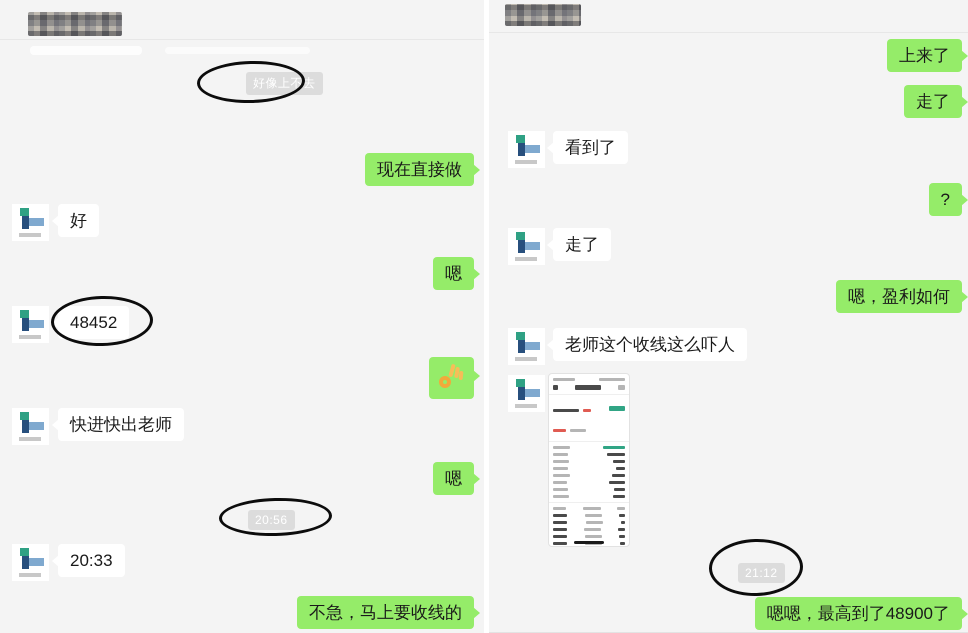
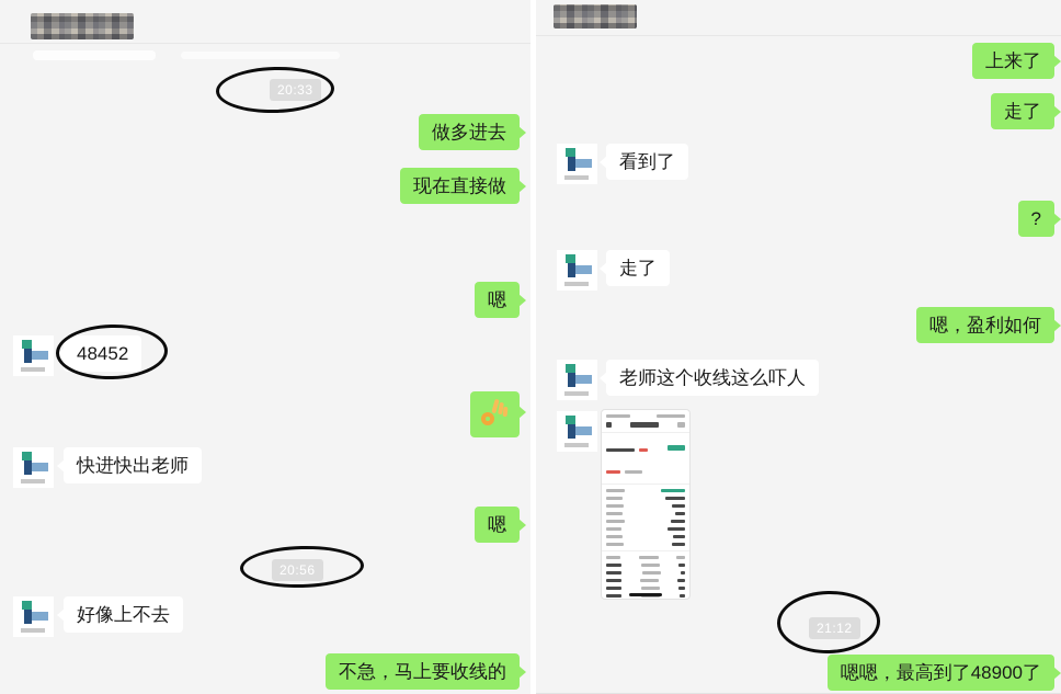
- 好像上不去
+ 20:33
+ 做多进去
  现在直接做
- 好
  嗯
  48452
  快进快出老师
  嗯
  20:56
- 20:33
+ 好像上不去
  不急，马上要收线的
  上来了
  走了
  看到了
  ?
  走了
  嗯，盈利如何
  老师这个收线这么吓人
  21:12
  嗯嗯，最高到了48900了
